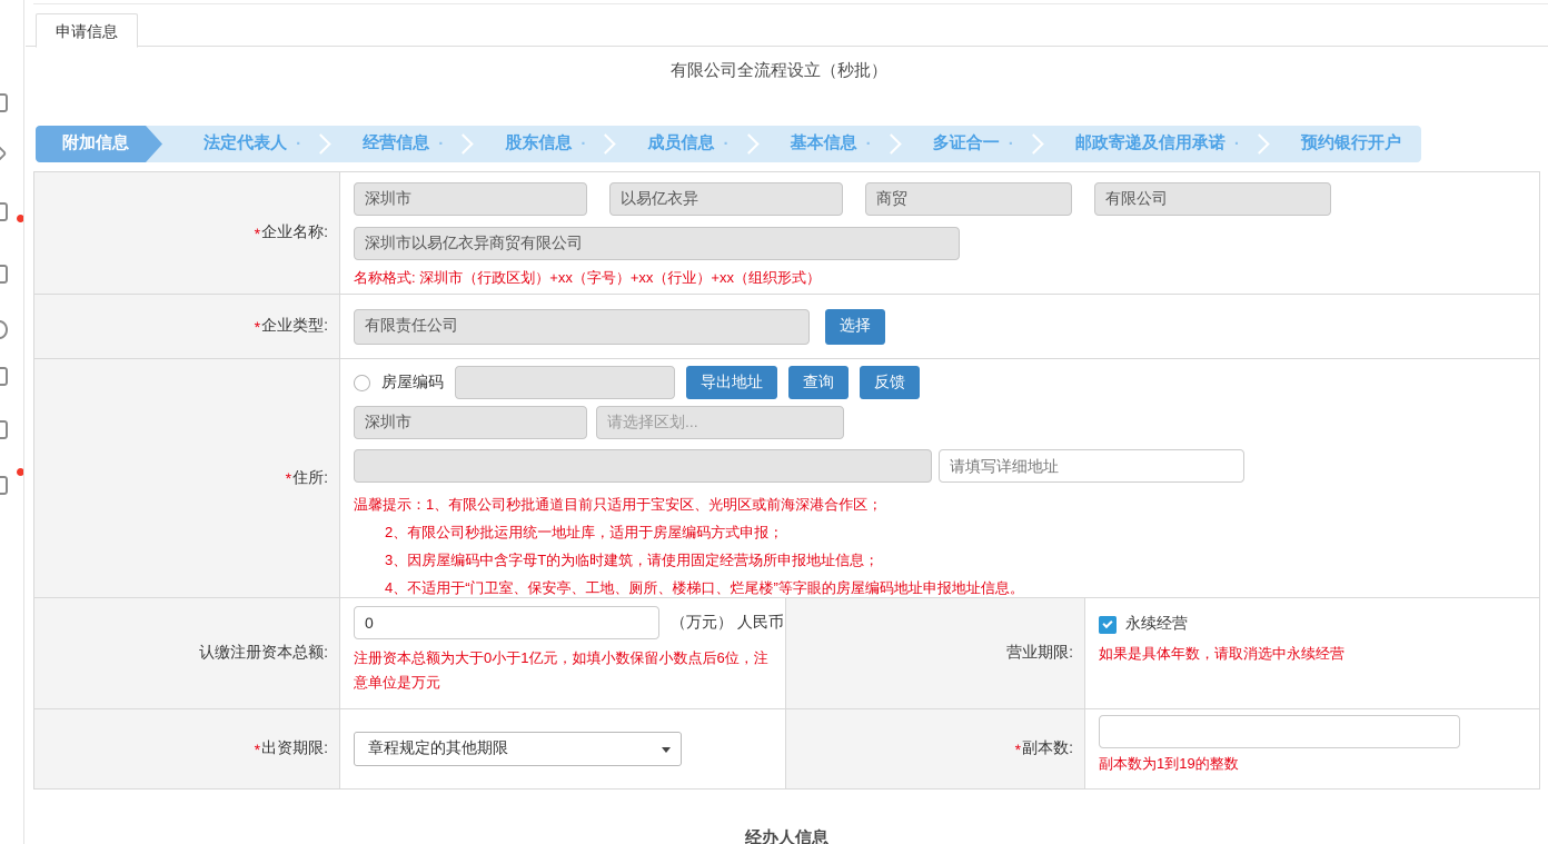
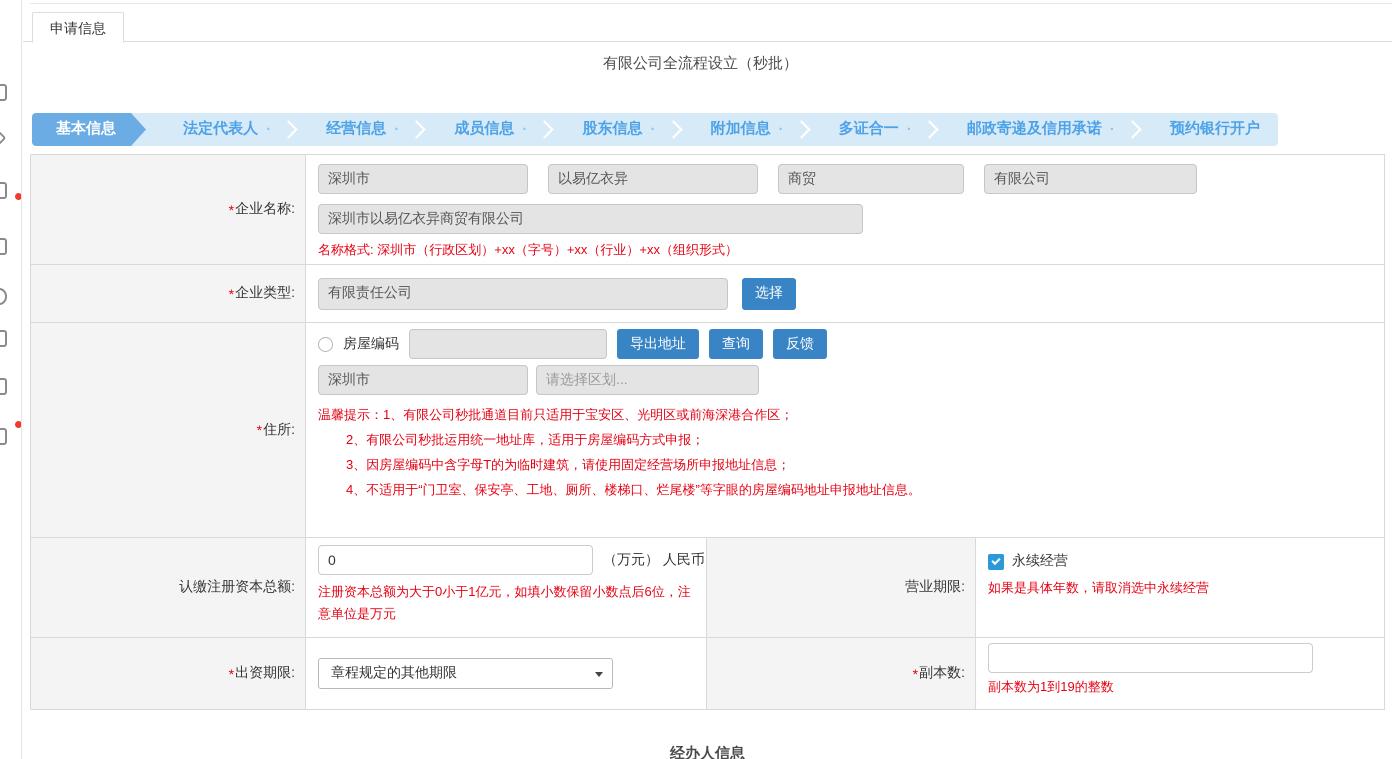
  申请信息
  有限公司全流程设立（秒批）
- 附加信息
+ 基本信息
  法定代表人
  ·
  经营信息
  ·
- 股东信息
+ 成员信息
  ·
- 成员信息
+ 股东信息
  ·
- 基本信息
+ 附加信息
  ·
  多证合一
  ·
  邮政寄递及信用承诺
  ·
  预约银行开户
  *
  企业名称:
  深圳市
  以易亿衣异
  商贸
  有限公司
  深圳市以易亿衣异商贸有限公司
  名称格式: 深圳市（行政区划）+xx（字号）+xx（行业）+xx（组织形式）
  *
  企业类型:
  有限责任公司
  选择
  *
  住所:
  房屋编码
  导出地址
  查询
  反馈
  深圳市
  请选择区划...
- 请填写详细地址
  温馨提示：1、有限公司秒批通道目前只适用于宝安区、光明区或前海深港合作区；
  2、有限公司秒批运用统一地址库，适用于房屋编码方式申报；
  3、因房屋编码中含字母T的为临时建筑，请使用固定经营场所申报地址信息；
  4、不适用于“门卫室、保安亭、工地、厕所、楼梯口、烂尾楼”等字眼的房屋编码地址申报地址信息。
  认缴注册资本总额:
  0
  （万元） 人民币
  注册资本总额为大于0小于1亿元，如填小数保留小数点后6位，注意单位是万元
  营业期限:
  永续经营
  如果是具体年数，请取消选中永续经营
  *
  出资期限:
  章程规定的其他期限
  *
  副本数:
  副本数为1到19的整数
  经办人信息
